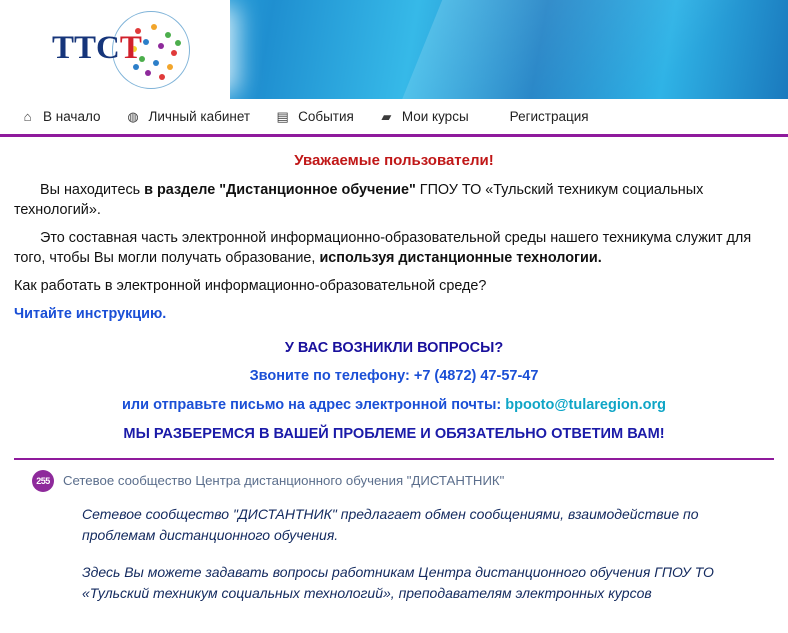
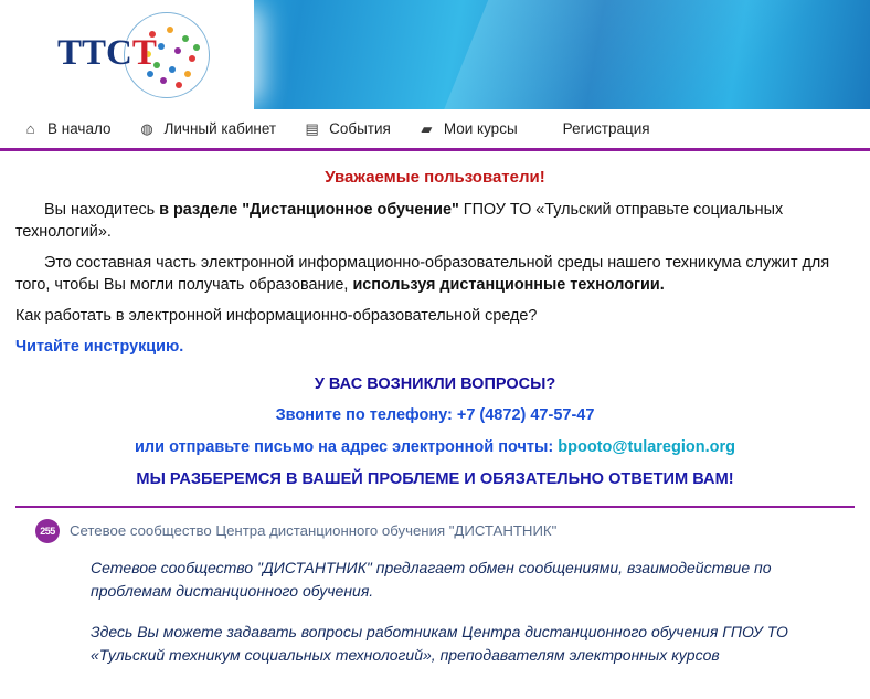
  ТТСТ
  ⌂
  В начало
  ◍
  Личный кабинет
  ▤
  События
  ▰
  Мои курсы
  Регистрация
  Уважаемые пользователи!
- Вы находитесь в разделе "Дистанционное обучение" ГПОУ ТО «Тульский техникум социальных технологий».
+ Вы находитесь в разделе "Дистанционное обучение" ГПОУ ТО «Тульский отправьте социальных технологий».
  Это составная часть электронной информационно-образовательной среды нашего техникума служит для того, чтобы Вы могли получать образование, используя дистанционные технологии.
  Как работать в электронной информационно-образовательной среде?
  Читайте инструкцию.
  У ВАС ВОЗНИКЛИ ВОПРОСЫ?
  Звоните по телефону: +7 (4872) 47-57-47
  или отправьте письмо на адрес электронной почты: bpooto@tularegion.org
  МЫ РАЗБЕРЕМСЯ В ВАШЕЙ ПРОБЛЕМЕ И ОБЯЗАТЕЛЬНО ОТВЕТИМ ВАМ!
  255
  Сетевое сообщество Центра дистанционного обучения "ДИСТАНТНИК"
  Сетевое сообщество "ДИСТАНТНИК" предлагает обмен сообщениями, взаимодействие по проблемам дистанционного обучения.
  Здесь Вы можете задавать вопросы работникам Центра дистанционного обучения ГПОУ ТО «Тульский техникум социальных технологий», преподавателям электронных курсов
